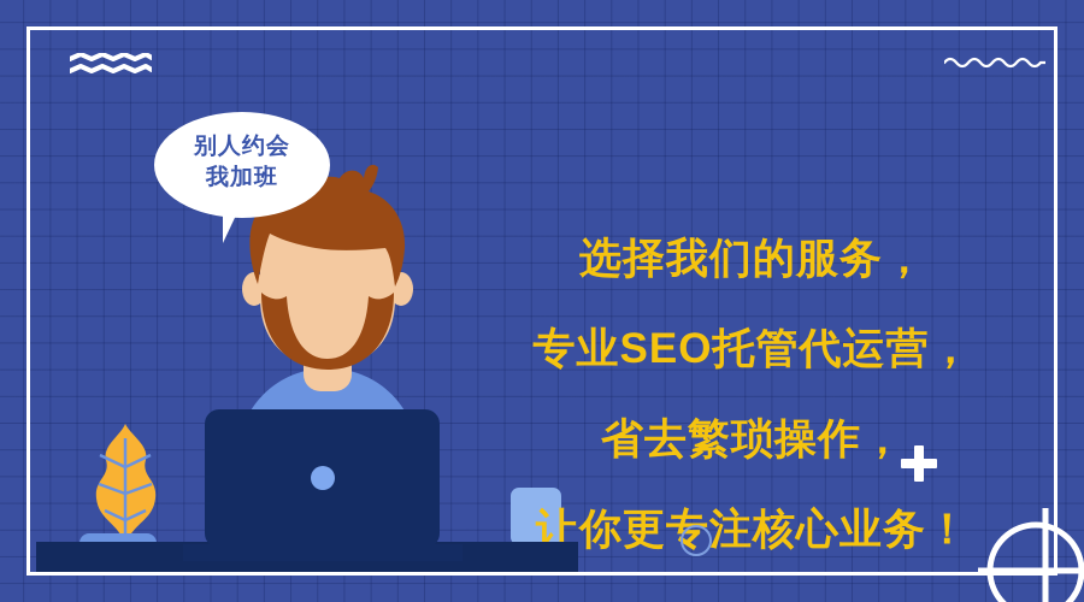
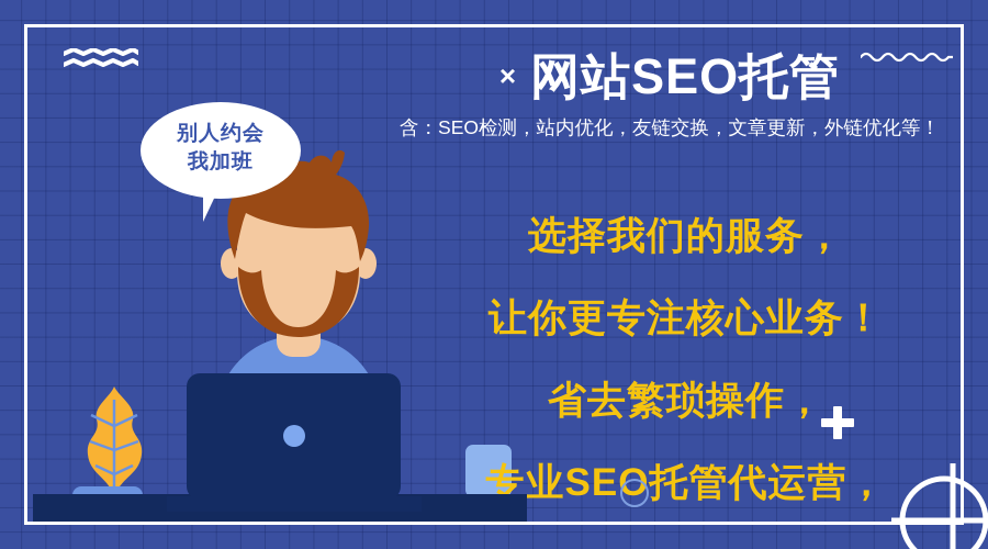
+ × 网站SEO托管
+ 含：SEO检测，站内优化，友链交换，文章更新，外链优化等！
  选择我们的服务，
- 专业SEO托管代运营，
+ 让你更专注核心业务！
  省去繁琐操作，
- 让你更专注核心业务！
+ 专业SEO托管代运营，
  别人约会
  我加班
